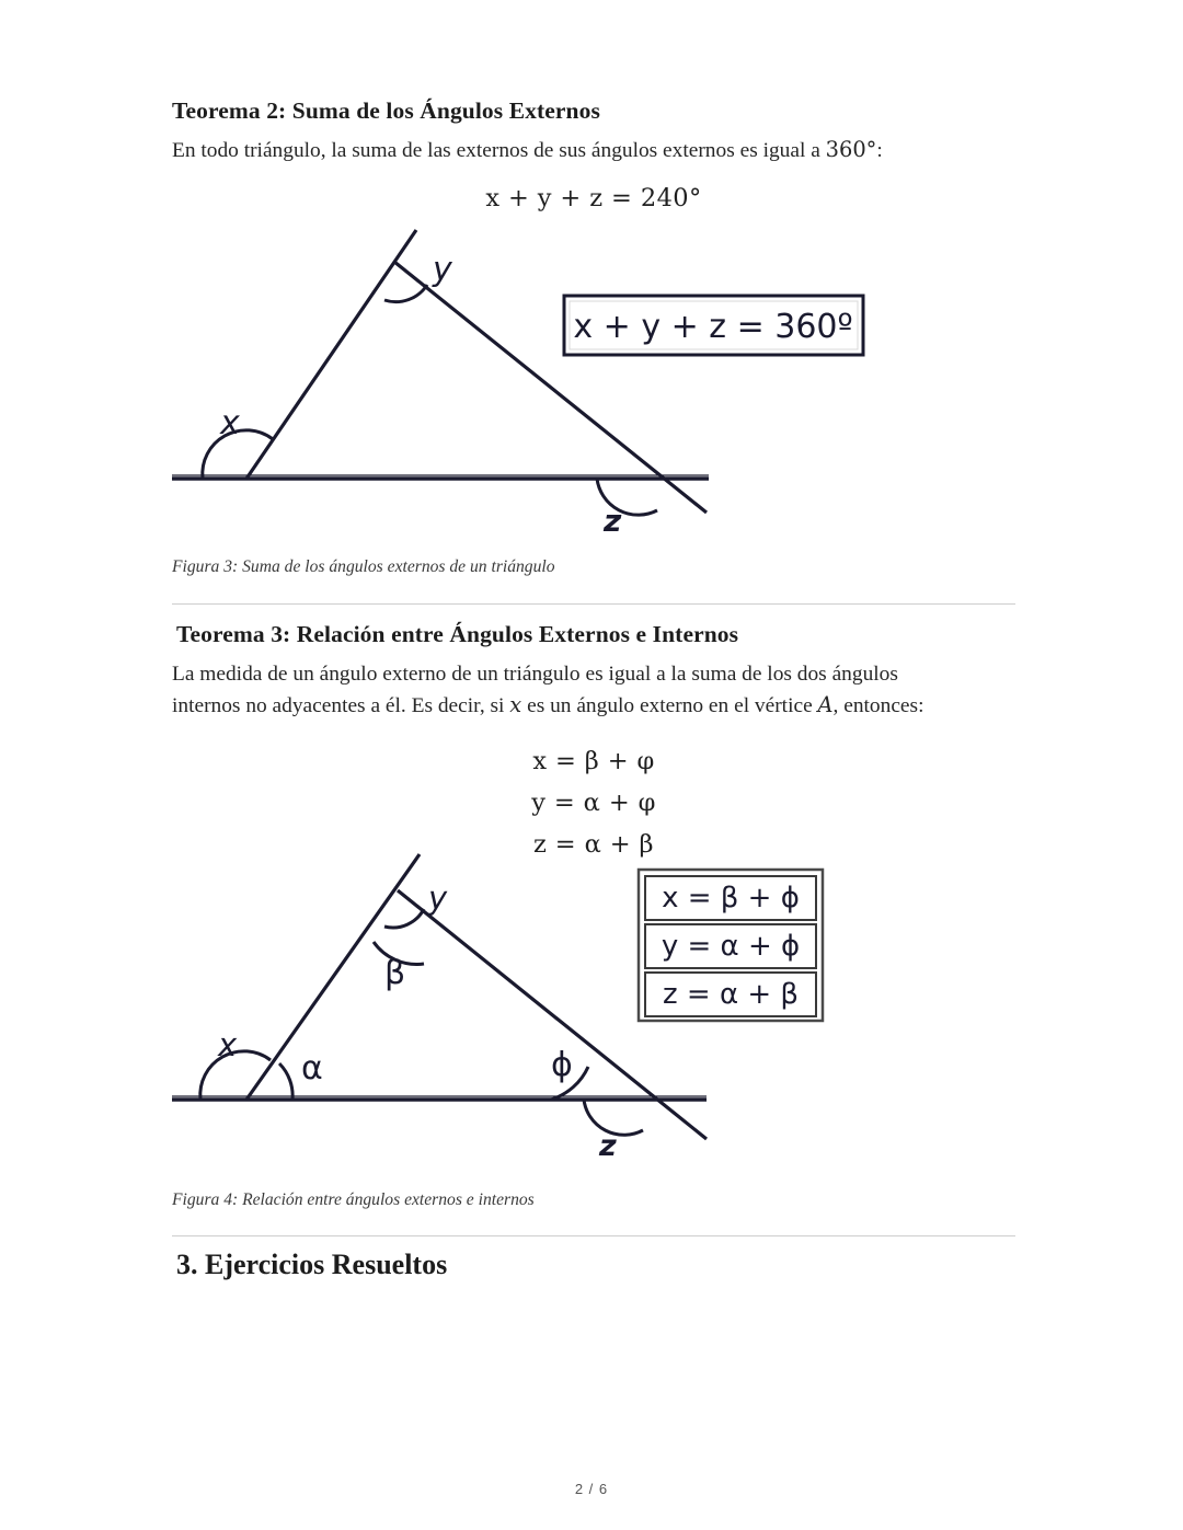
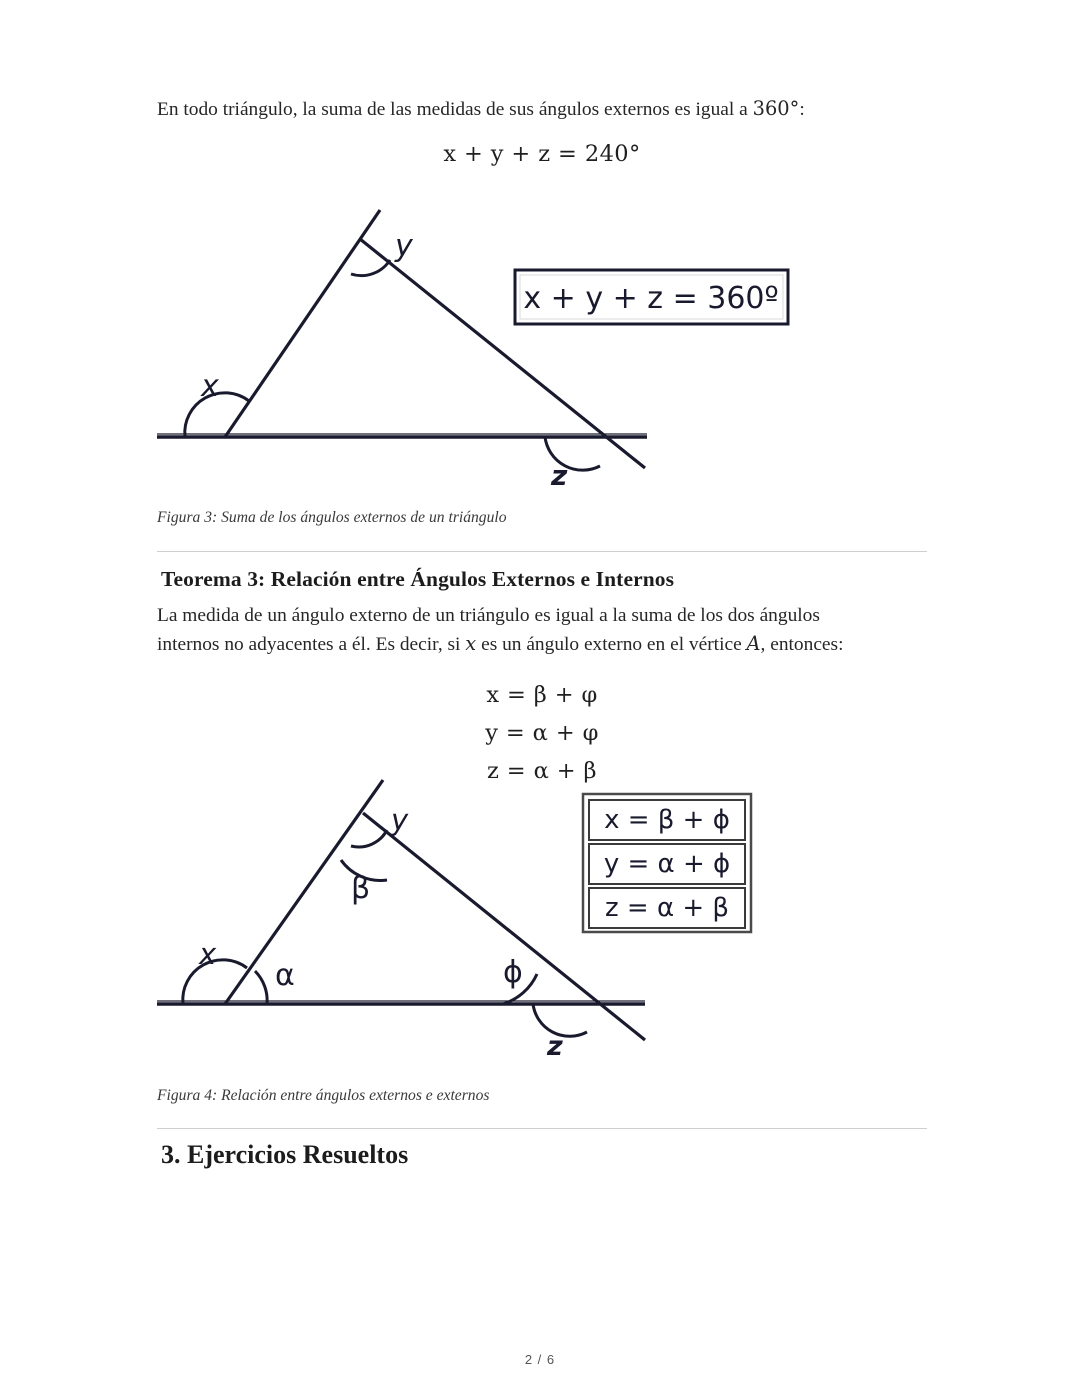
- Teorema 2: Suma de los Ángulos Externos
- En todo triángulo, la suma de las externos de sus ángulos externos es igual a 360°:
+ En todo triángulo, la suma de las medidas de sus ángulos externos es igual a 360°:
  x + y + z = 240°
  y
  x
  z
  x + y + z = 360º
  Figura 3: Suma de los ángulos externos de un triángulo
  Teorema 3: Relación entre Ángulos Externos e Internos
  La medida de un ángulo externo de un triángulo es igual a la suma de los dos ángulos
  internos no adyacentes a él. Es decir, si x es un ángulo externo en el vértice A, entonces:
  x = β + φ
  y = α + φ
  z = α + β
  y
  β
  x
  α
  ϕ
  z
  x = β + ϕ
  y = α + ϕ
  z = α + β
- Figura 4: Relación entre ángulos externos e internos
+ Figura 4: Relación entre ángulos externos e externos
  3. Ejercicios Resueltos
  2 / 6
